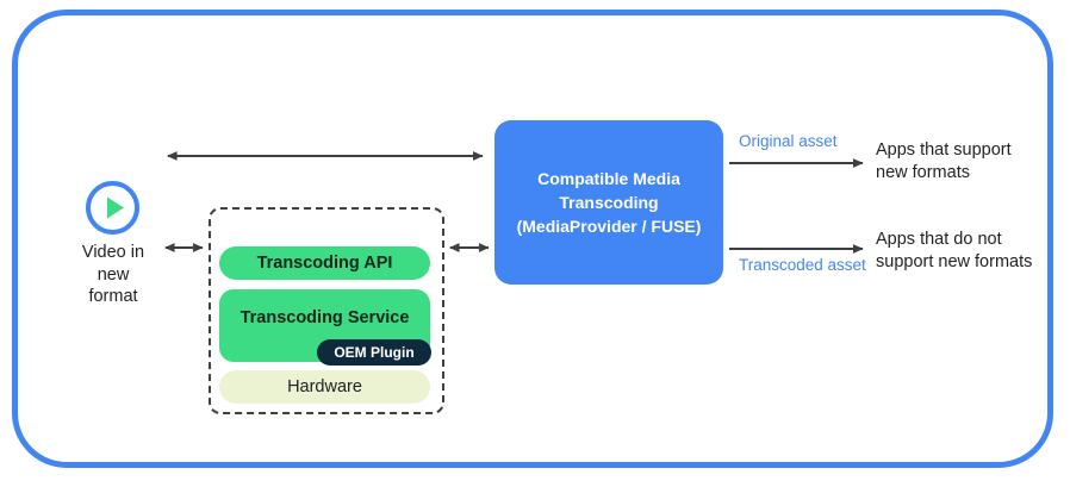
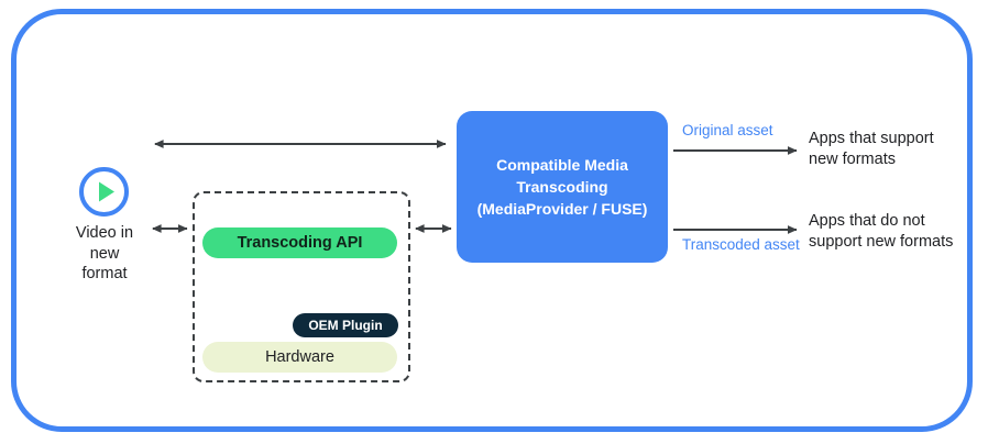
  Video in
  new
  format
  Transcoding API
- Transcoding Service
  OEM Plugin
  Hardware
  Compatible Media
  Transcoding
  (MediaProvider / FUSE)
  Original asset
  Transcoded asset
  Apps that support
  new formats
  Apps that do not
  support new formats
